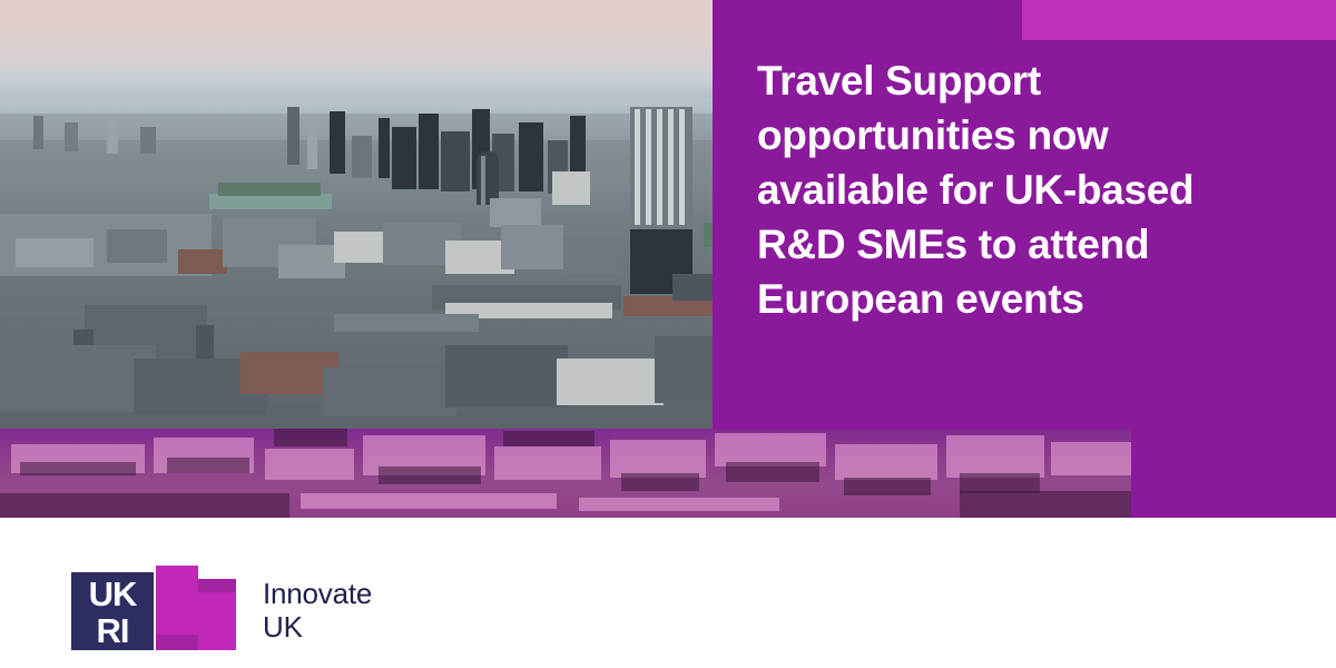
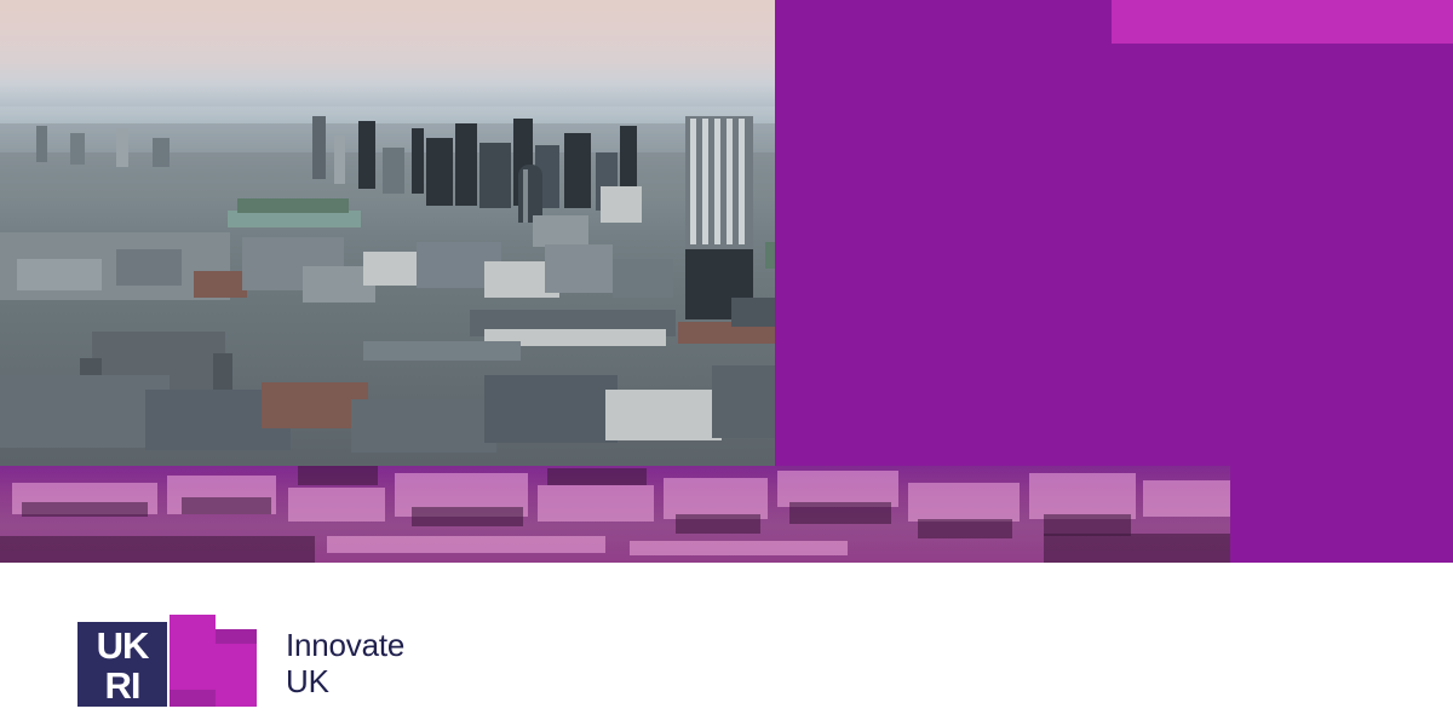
- Travel Support
- opportunities now
- available for UK-based
- R&D SMEs to attend
- European events
  UK
  RI
  Innovate
  UK
